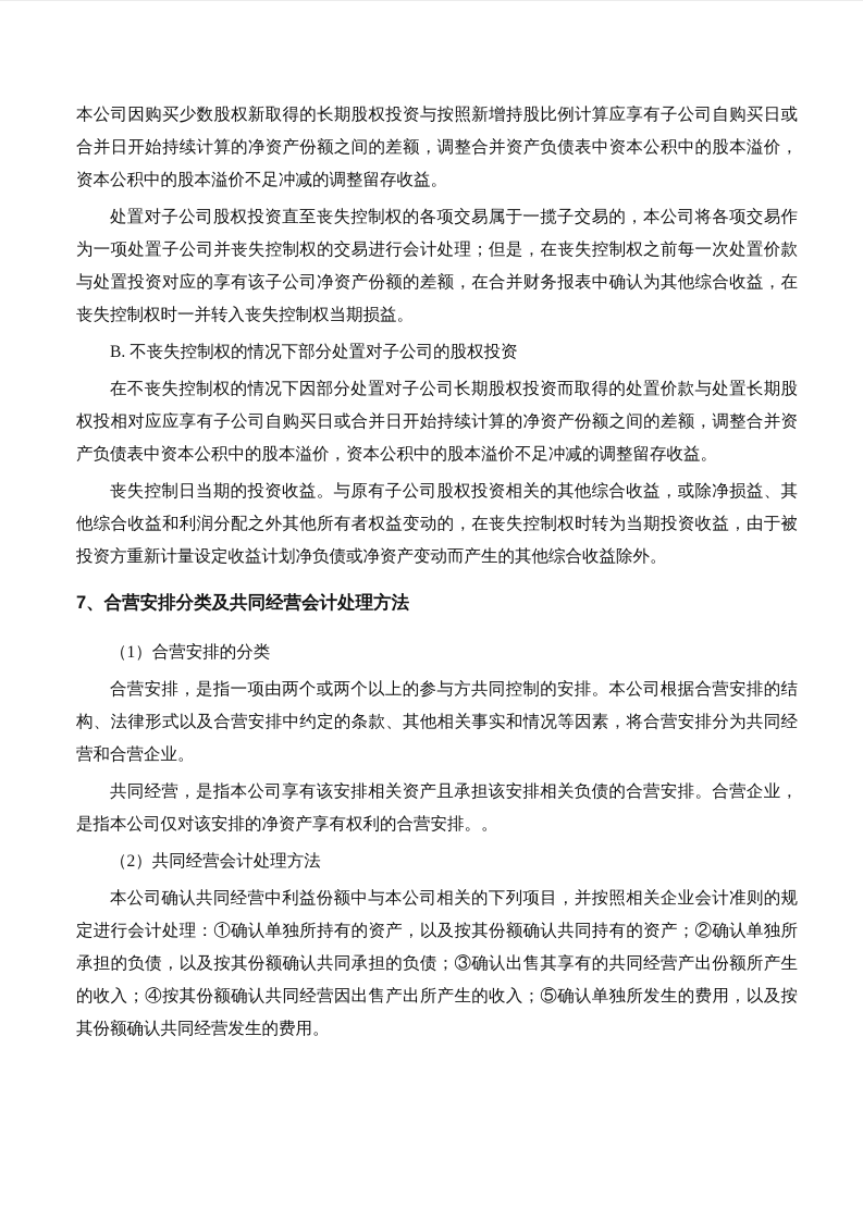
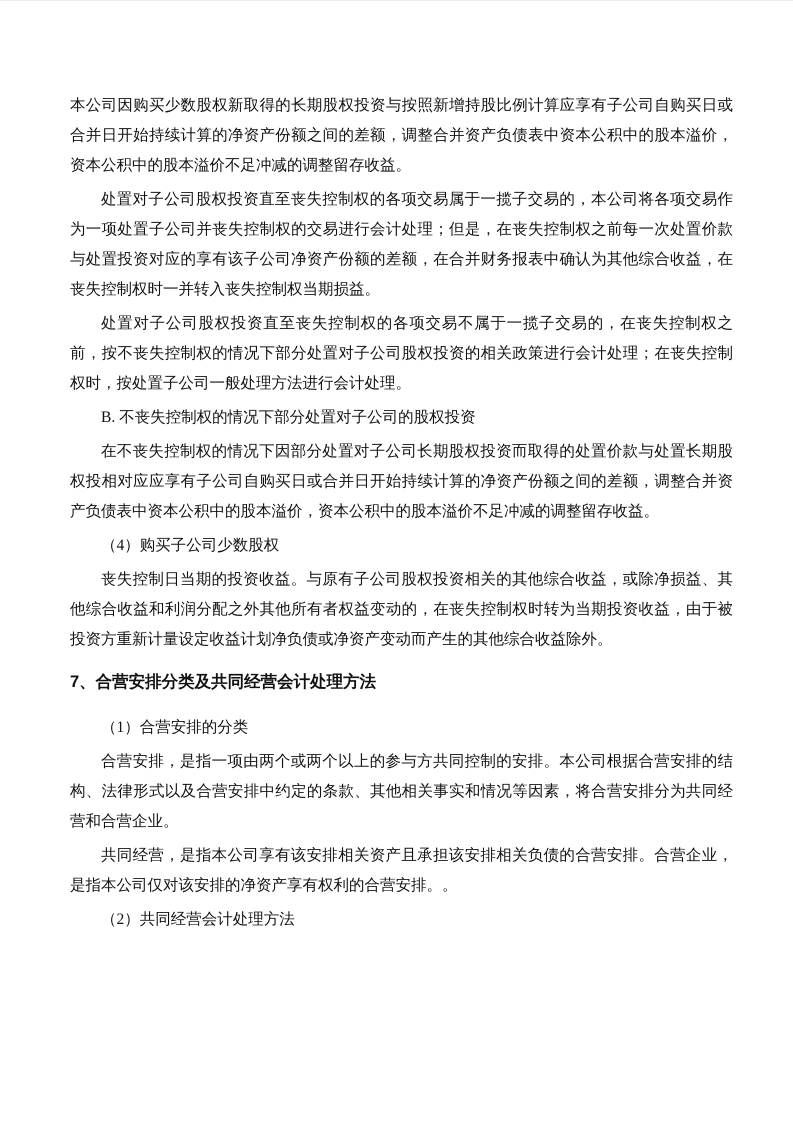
  本公司因购买少数股权新取得的长期股权投资与按照新增持股比例计算应享有子公司自购买日或合并日开始持续计算的净资产份额之间的差额，调整合并资产负债表中资本公积中的股本溢价，资本公积中的股本溢价不足冲减的调整留存收益。
  处置对子公司股权投资直至丧失控制权的各项交易属于一揽子交易的，本公司将各项交易作为一项处置子公司并丧失控制权的交易进行会计处理；但是，在丧失控制权之前每一次处置价款与处置投资对应的享有该子公司净资产份额的差额，在合并财务报表中确认为其他综合收益，在丧失控制权时一并转入丧失控制权当期损益。
+ 处置对子公司股权投资直至丧失控制权的各项交易不属于一揽子交易的，在丧失控制权之前，按不丧失控制权的情况下部分处置对子公司股权投资的相关政策进行会计处理；在丧失控制权时，按处置子公司一般处理方法进行会计处理。
  B. 不丧失控制权的情况下部分处置对子公司的股权投资
  在不丧失控制权的情况下因部分处置对子公司长期股权投资而取得的处置价款与处置长期股权投相对应应享有子公司自购买日或合并日开始持续计算的净资产份额之间的差额，调整合并资产负债表中资本公积中的股本溢价，资本公积中的股本溢价不足冲减的调整留存收益。
+ （4）购买子公司少数股权
  丧失控制日当期的投资收益。与原有子公司股权投资相关的其他综合收益，或除净损益、其他综合收益和利润分配之外其他所有者权益变动的，在丧失控制权时转为当期投资收益，由于被投资方重新计量设定收益计划净负债或净资产变动而产生的其他综合收益除外。
  7、合营安排分类及共同经营会计处理方法
  （1）合营安排的分类
  合营安排，是指一项由两个或两个以上的参与方共同控制的安排。本公司根据合营安排的结构、法律形式以及合营安排中约定的条款、其他相关事实和情况等因素，将合营安排分为共同经营和合营企业。
  共同经营，是指本公司享有该安排相关资产且承担该安排相关负债的合营安排。合营企业，是指本公司仅对该安排的净资产享有权利的合营安排。。
  （2）共同经营会计处理方法
- 本公司确认共同经营中利益份额中与本公司相关的下列项目，并按照相关企业会计准则的规定进行会计处理：①确认单独所持有的资产，以及按其份额确认共同持有的资产；②确认单独所承担的负债，以及按其份额确认共同承担的负债；③确认出售其享有的共同经营产出份额所产生的收入；④按其份额确认共同经营因出售产出所产生的收入；⑤确认单独所发生的费用，以及按其份额确认共同经营发生的费用。
